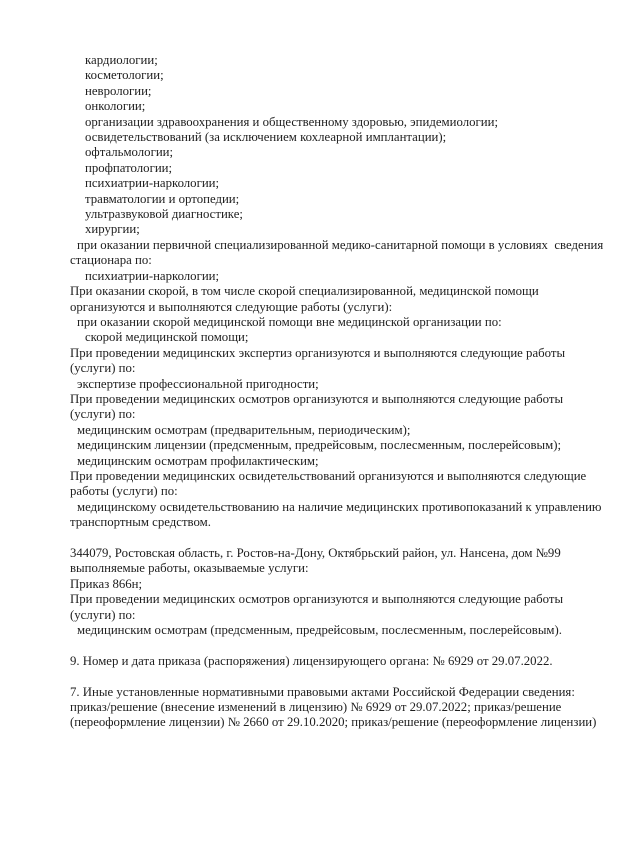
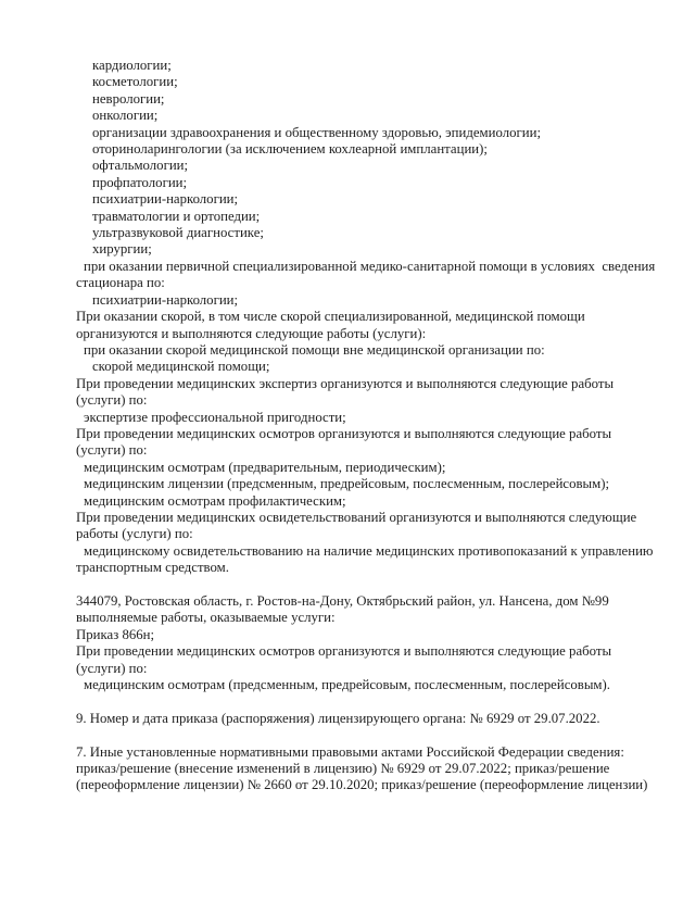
  кардиологии;
  косметологии;
  неврологии;
  онкологии;
  организации здравоохранения и общественному здоровью, эпидемиологии;
- освидетельствований (за исключением кохлеарной имплантации);
+ оториноларингологии (за исключением кохлеарной имплантации);
  офтальмологии;
  профпатологии;
  психиатрии-наркологии;
  травматологии и ортопедии;
  ультразвуковой диагностике;
  хирургии;
  при оказании первичной специализированной медико-санитарной помощи в условиях сведения
  стационара по:
  психиатрии-наркологии;
  При оказании скорой, в том числе скорой специализированной, медицинской помощи
  организуются и выполняются следующие работы (услуги):
  при оказании скорой медицинской помощи вне медицинской организации по:
  скорой медицинской помощи;
  При проведении медицинских экспертиз организуются и выполняются следующие работы
  (услуги) по:
  экспертизе профессиональной пригодности;
  При проведении медицинских осмотров организуются и выполняются следующие работы
  (услуги) по:
  медицинским осмотрам (предварительным, периодическим);
  медицинским лицензии (предсменным, предрейсовым, послесменным, послерейсовым);
  медицинским осмотрам профилактическим;
  При проведении медицинских освидетельствований организуются и выполняются следующие
  работы (услуги) по:
  медицинскому освидетельствованию на наличие медицинских противопоказаний к управлению
  транспортным средством.
  344079, Ростовская область, г. Ростов-на-Дону, Октябрьский район, ул. Нансена, дом №99
  выполняемые работы, оказываемые услуги:
  Приказ 866н;
  При проведении медицинских осмотров организуются и выполняются следующие работы
  (услуги) по:
  медицинским осмотрам (предсменным, предрейсовым, послесменным, послерейсовым).
  9. Номер и дата приказа (распоряжения) лицензирующего органа: № 6929 от 29.07.2022.
  7. Иные установленные нормативными правовыми актами Российской Федерации сведения:
  приказ/решение (внесение изменений в лицензию) № 6929 от 29.07.2022; приказ/решение
  (переоформление лицензии) № 2660 от 29.10.2020; приказ/решение (переоформление лицензии)
